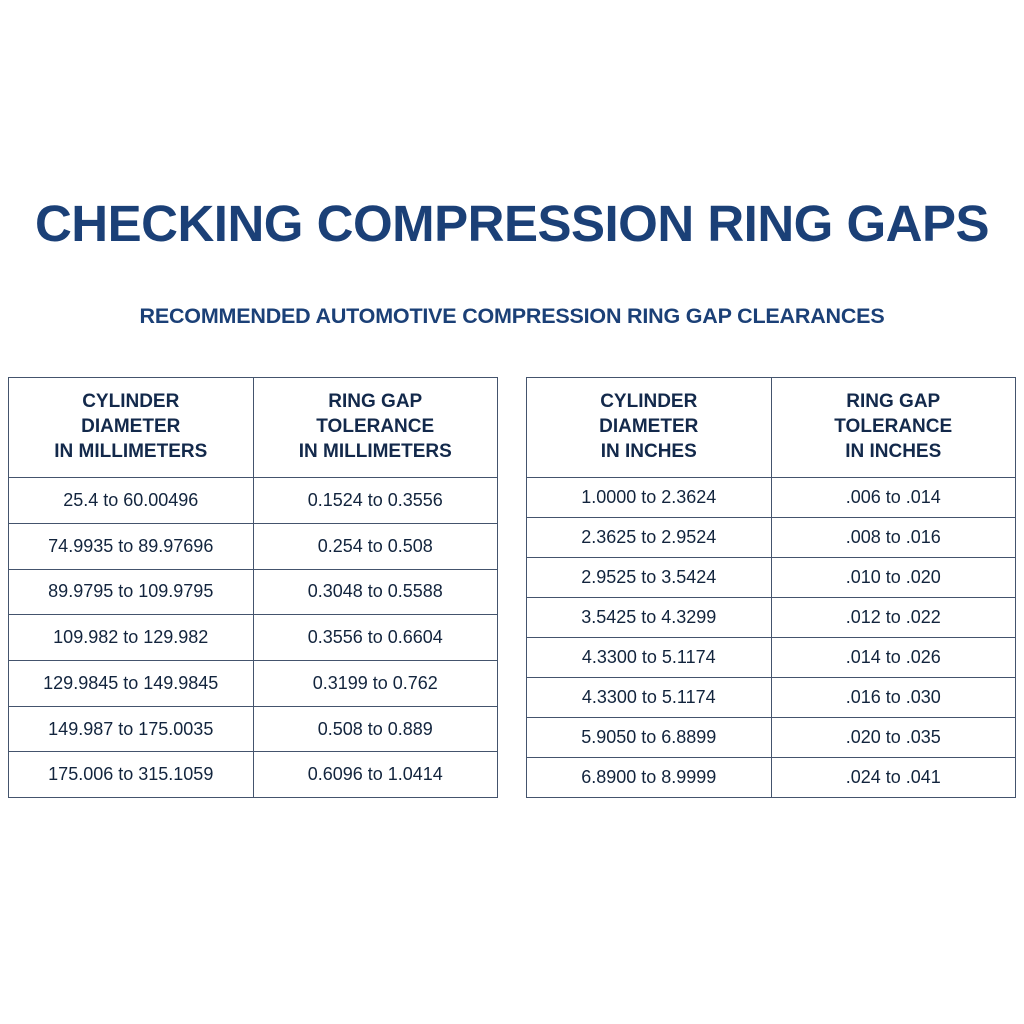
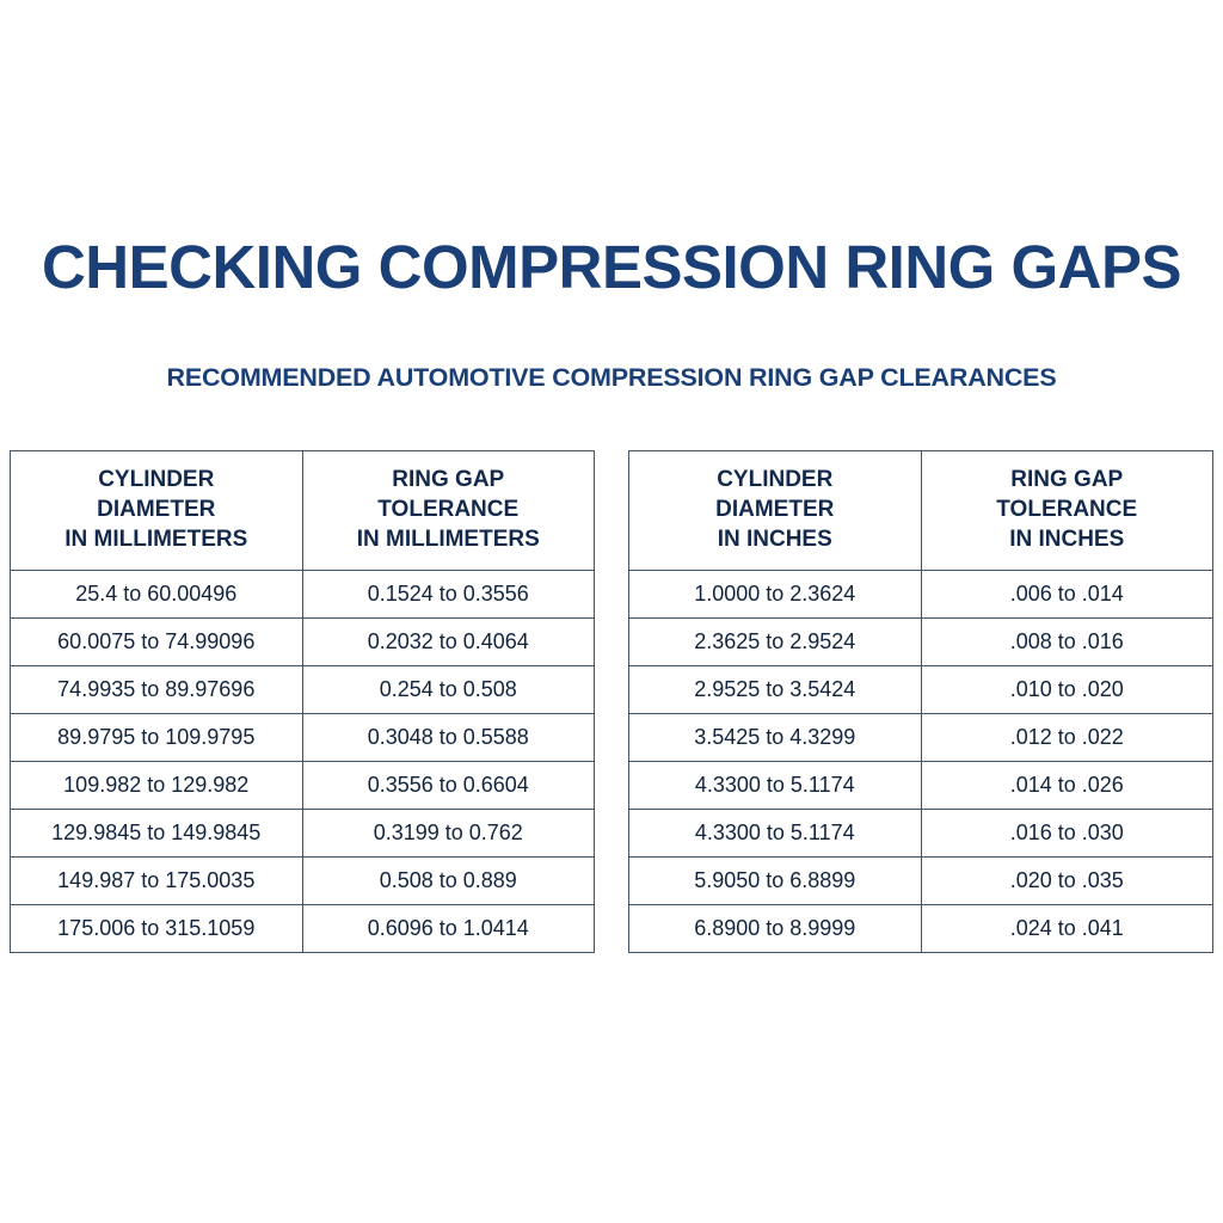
  CHECKING COMPRESSION RING GAPS
  RECOMMENDED AUTOMOTIVE COMPRESSION RING GAP CLEARANCES
  CYLINDER DIAMETER IN MILLIMETERS	RING GAP TOLERANCE IN MILLIMETERS
  25.4 to 60.00496	0.1524 to 0.3556
+ 60.0075 to 74.99096	0.2032 to 0.4064
  74.9935 to 89.97696	0.254 to 0.508
  89.9795 to 109.9795	0.3048 to 0.5588
  109.982 to 129.982	0.3556 to 0.6604
  129.9845 to 149.9845	0.3199 to 0.762
  149.987 to 175.0035	0.508 to 0.889
  175.006 to 315.1059	0.6096 to 1.0414
  CYLINDER DIAMETER IN INCHES	RING GAP TOLERANCE IN INCHES
  1.0000 to 2.3624	.006 to .014
  2.3625 to 2.9524	.008 to .016
  2.9525 to 3.5424	.010 to .020
  3.5425 to 4.3299	.012 to .022
  4.3300 to 5.1174	.014 to .026
  4.3300 to 5.1174	.016 to .030
  5.9050 to 6.8899	.020 to .035
  6.8900 to 8.9999	.024 to .041
